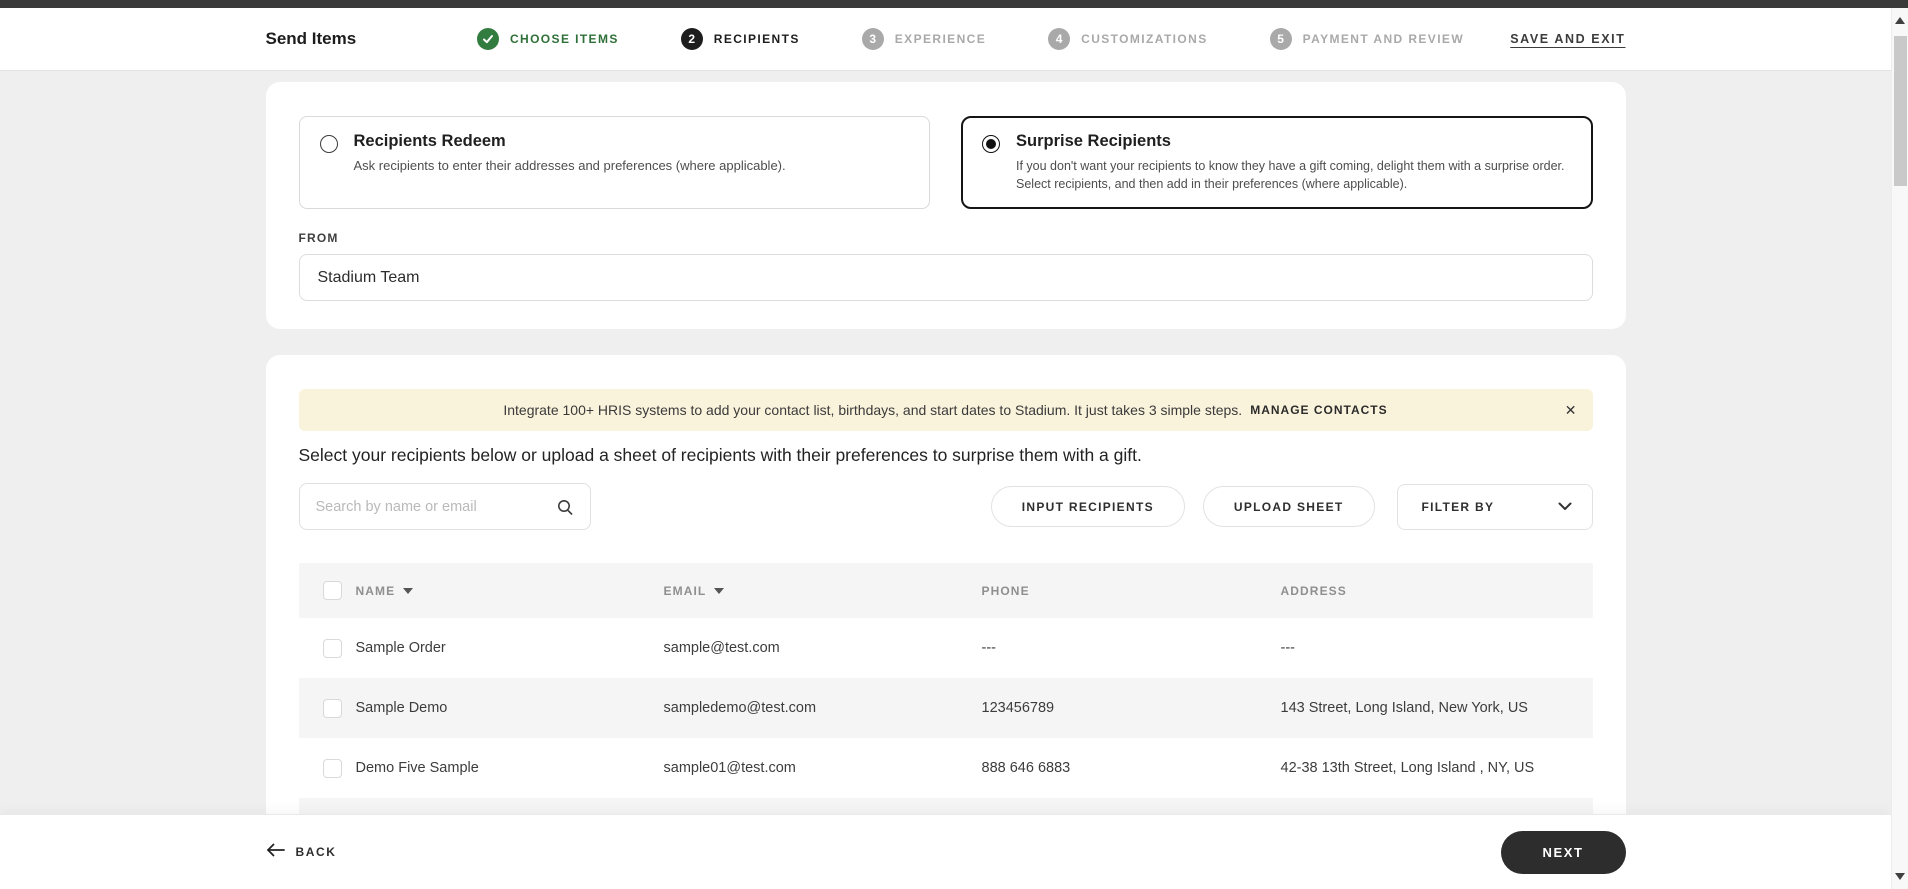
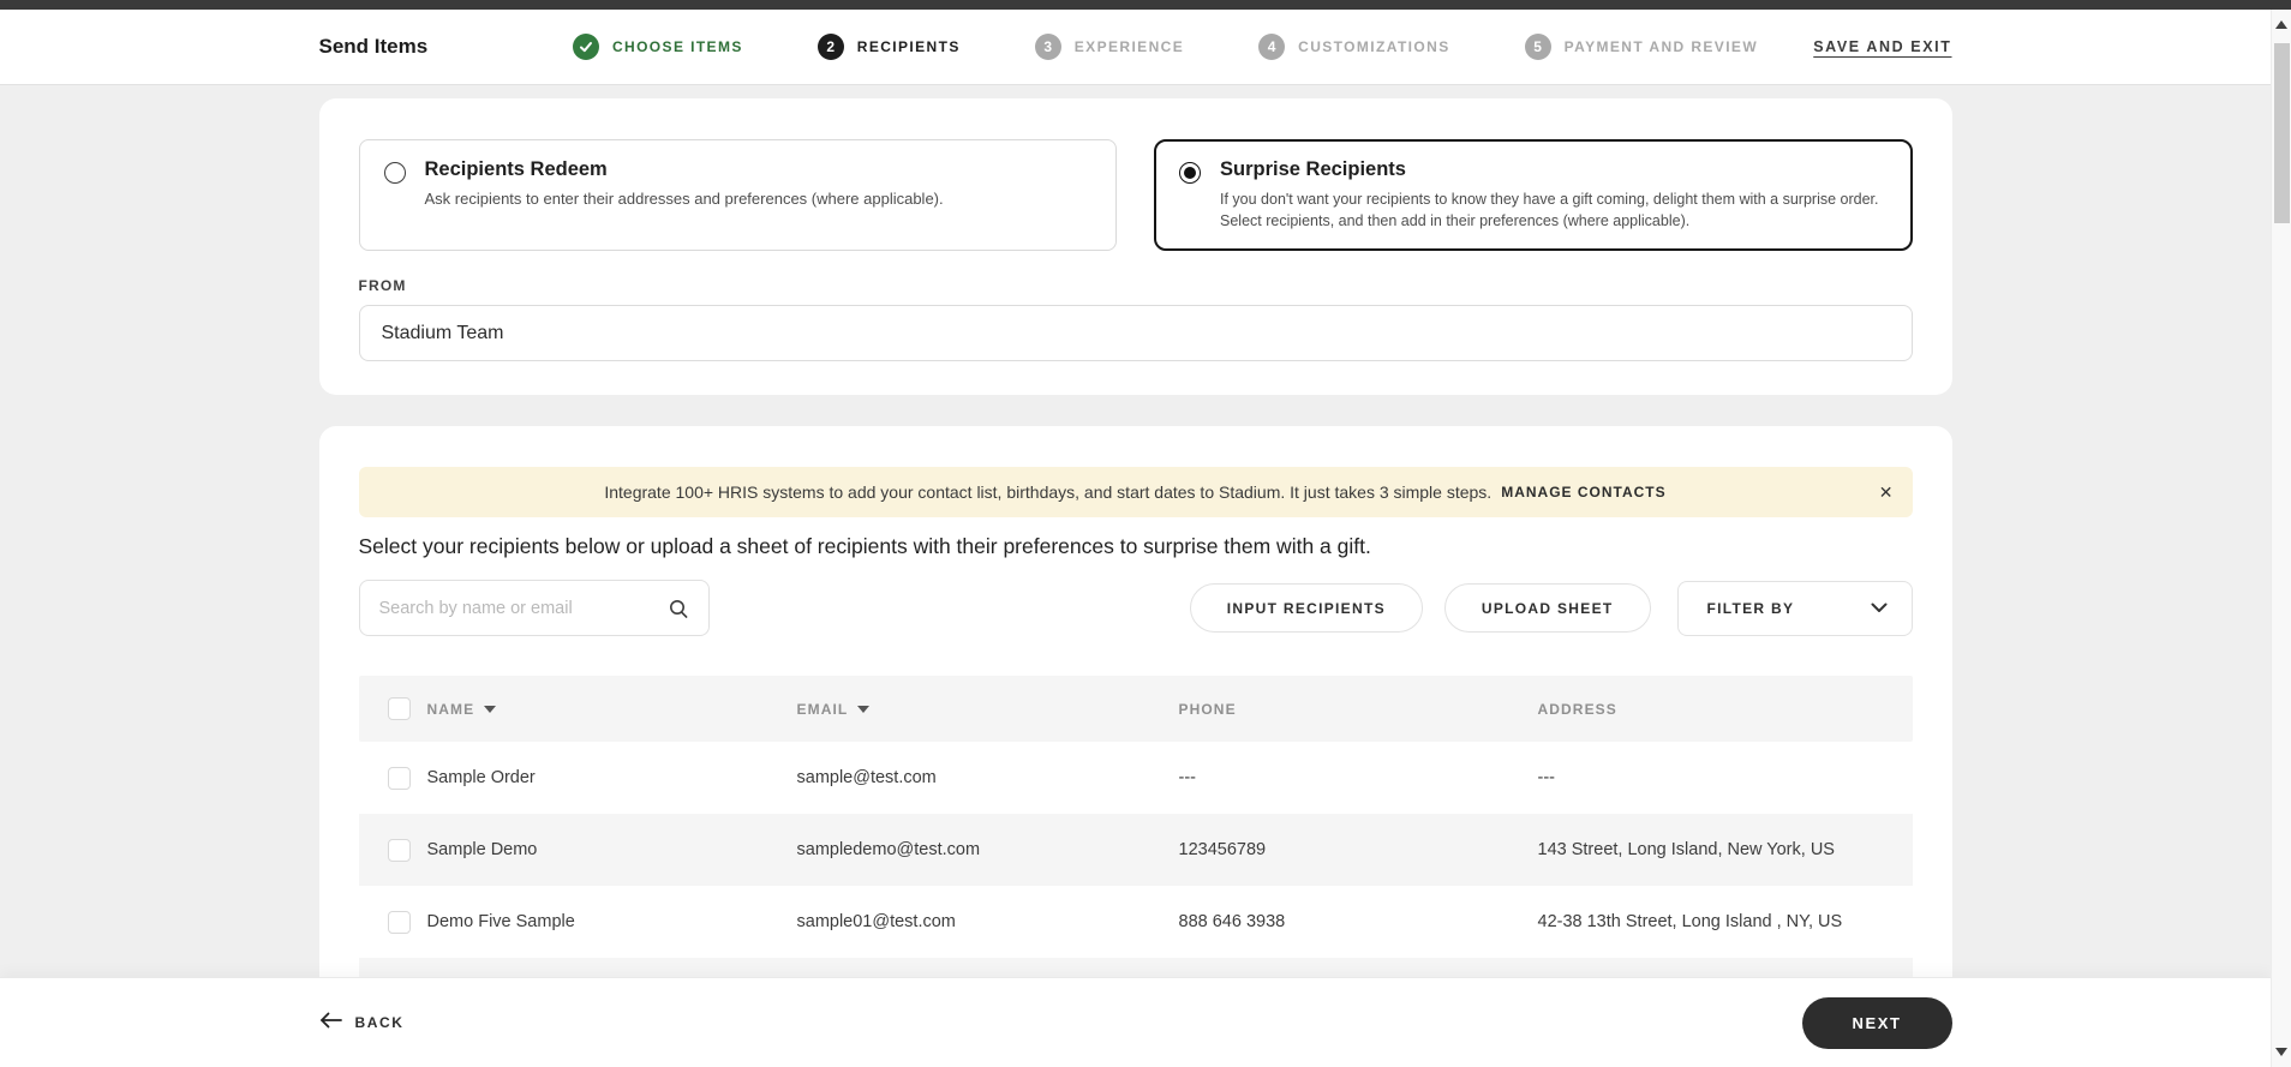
  Send Items
  CHOOSE ITEMS
  2
  RECIPIENTS
  3
  EXPERIENCE
  4
  CUSTOMIZATIONS
  5
  PAYMENT AND REVIEW
  SAVE AND EXIT
  Recipients Redeem
  Ask recipients to enter their addresses and preferences (where applicable).
  Surprise Recipients
  If you don't want your recipients to know they have a gift coming, delight them with a surprise order. Select recipients, and then add in their preferences (where applicable).
  FROM
  Stadium Team
  Integrate 100+ HRIS systems to add your contact list, birthdays, and start dates to Stadium. It just takes 3 simple steps.
  MANAGE CONTACTS
  ✕
  Select your recipients below or upload a sheet of recipients with their preferences to surprise them with a gift.
  Search by name or email
  INPUT RECIPIENTS
  UPLOAD SHEET
  FILTER BY
  NAME
  EMAIL
  PHONE
  ADDRESS
  Sample Order
  sample@test.com
  ---
  ---
  Sample Demo
  sampledemo@test.com
  123456789
  143 Street, Long Island, New York, US
  Demo Five Sample
  sample01@test.com
- 888 646 6883
+ 888 646 3938
  42-38 13th Street, Long Island , NY, US
  BACK
  NEXT
